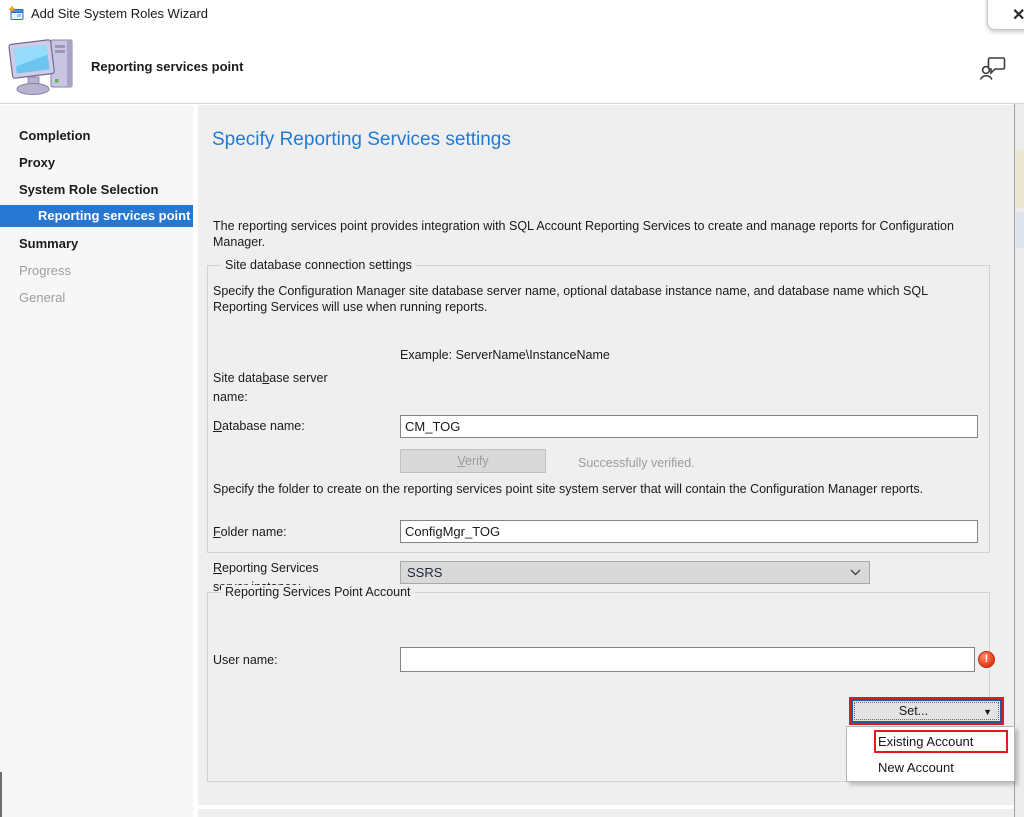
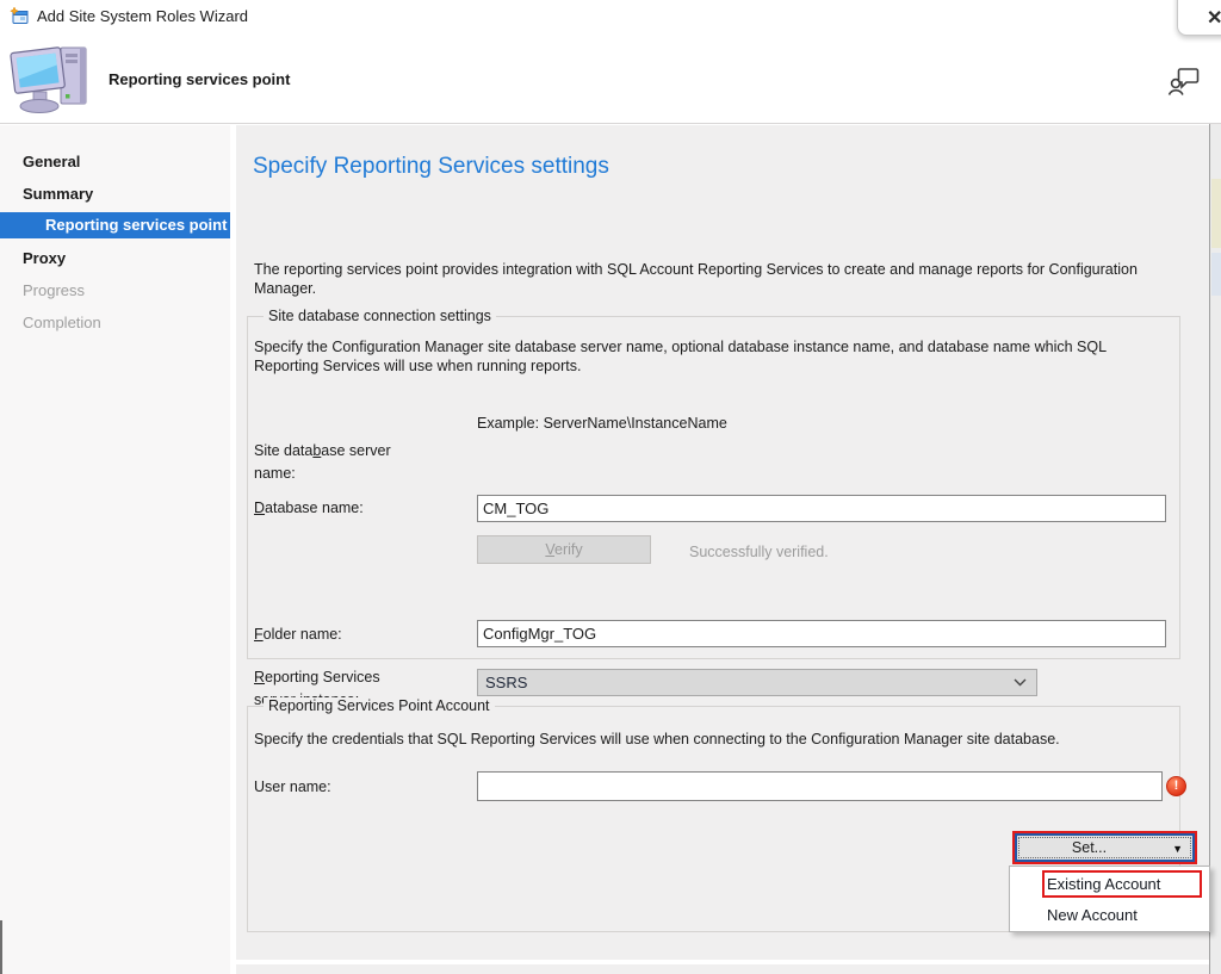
  Add Site System Roles Wizard
  ✕
  Reporting services point
- Completion
+ General
- Proxy
+ Summary
- System Role Selection
  Reporting services point
- Summary
+ Proxy
  Progress
- General
+ Completion
  Specify Reporting Services settings
  The reporting services point provides integration with SQL Account Reporting Services to create and manage reports for Configuration Manager.
  Site database connection settings
  Specify the Configuration Manager site database server name, optional database instance name, and database name which SQL Reporting Services will use when running reports.
  Example: ServerName\InstanceName
  Site database server name:
  Database name:
  CM_TOG
  Verify
  Successfully verified.
- Specify the folder to create on the reporting services point site system server that will contain the Configuration Manager reports.
  Folder name:
  ConfigMgr_TOG
  SSRS
  Reporting Services Point Account
+ Specify the credentials that SQL Reporting Services will use when connecting to the Configuration Manager site database.
  User name:
  !
  Set...
  ▼
  Existing Account
  New Account
